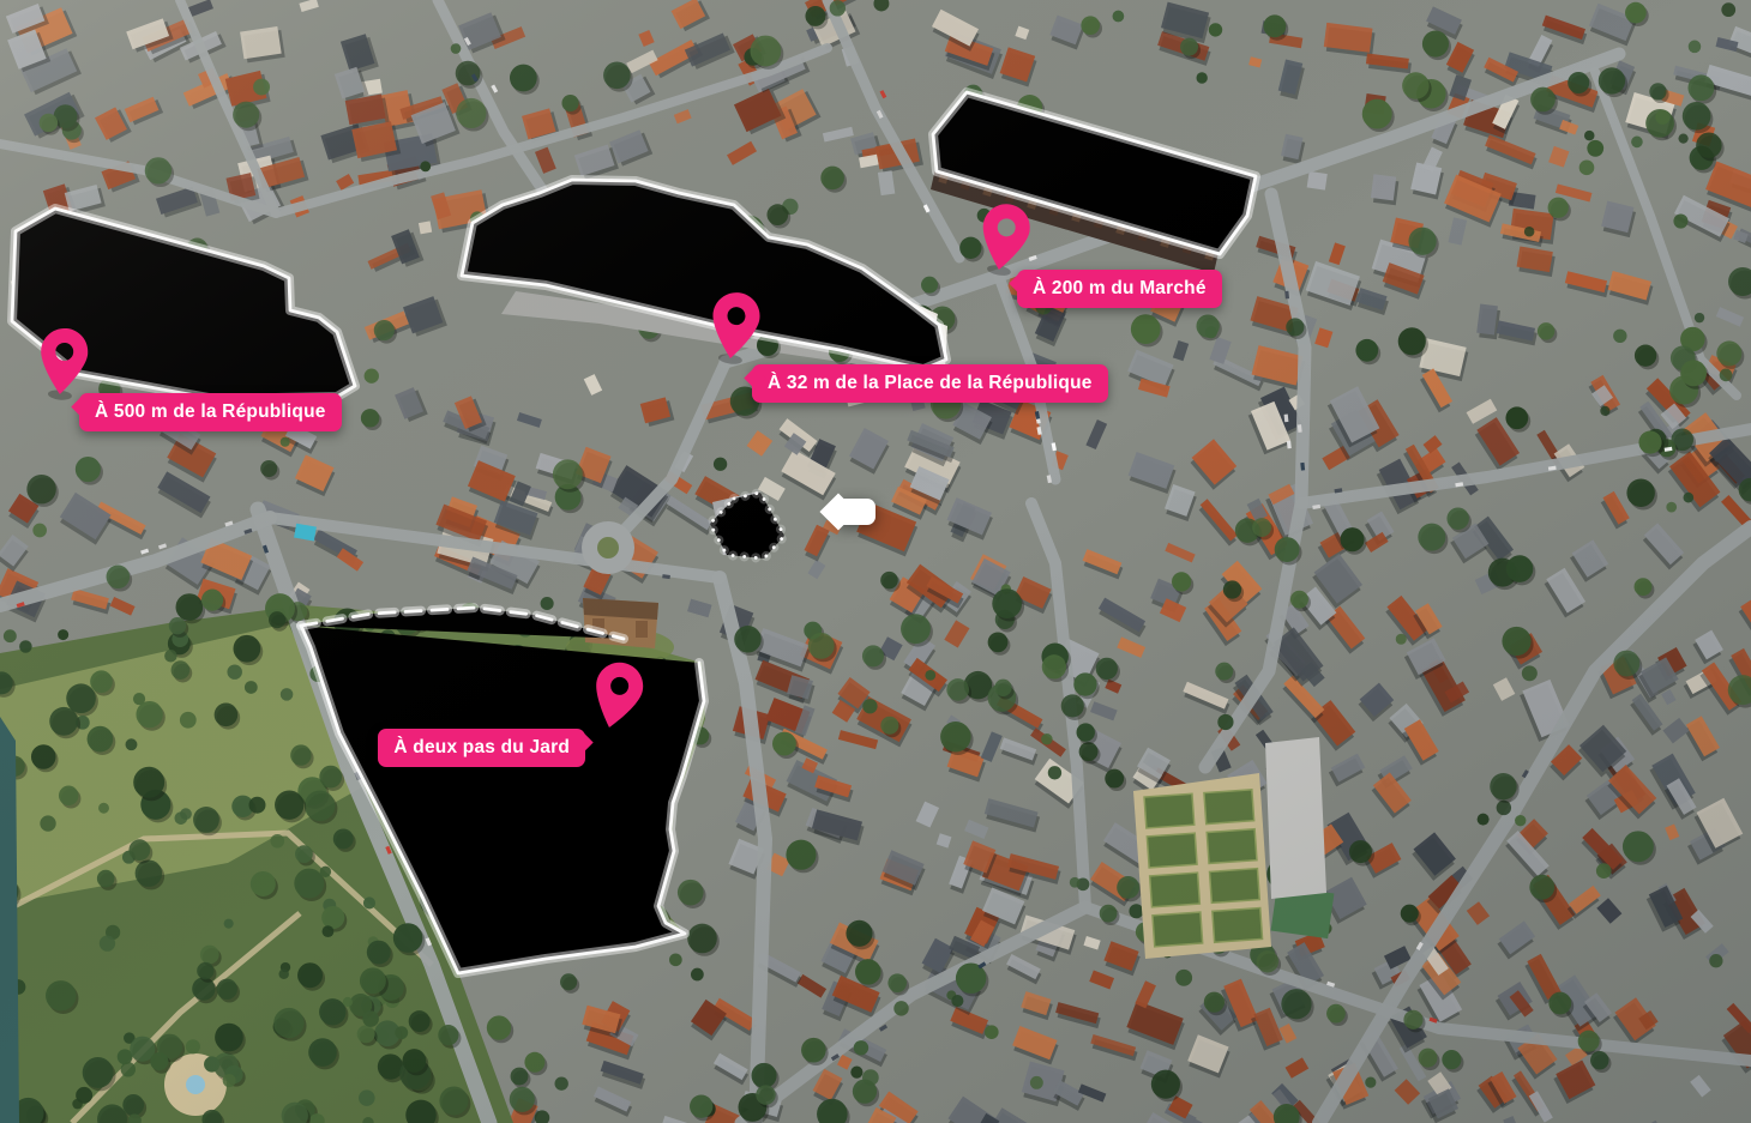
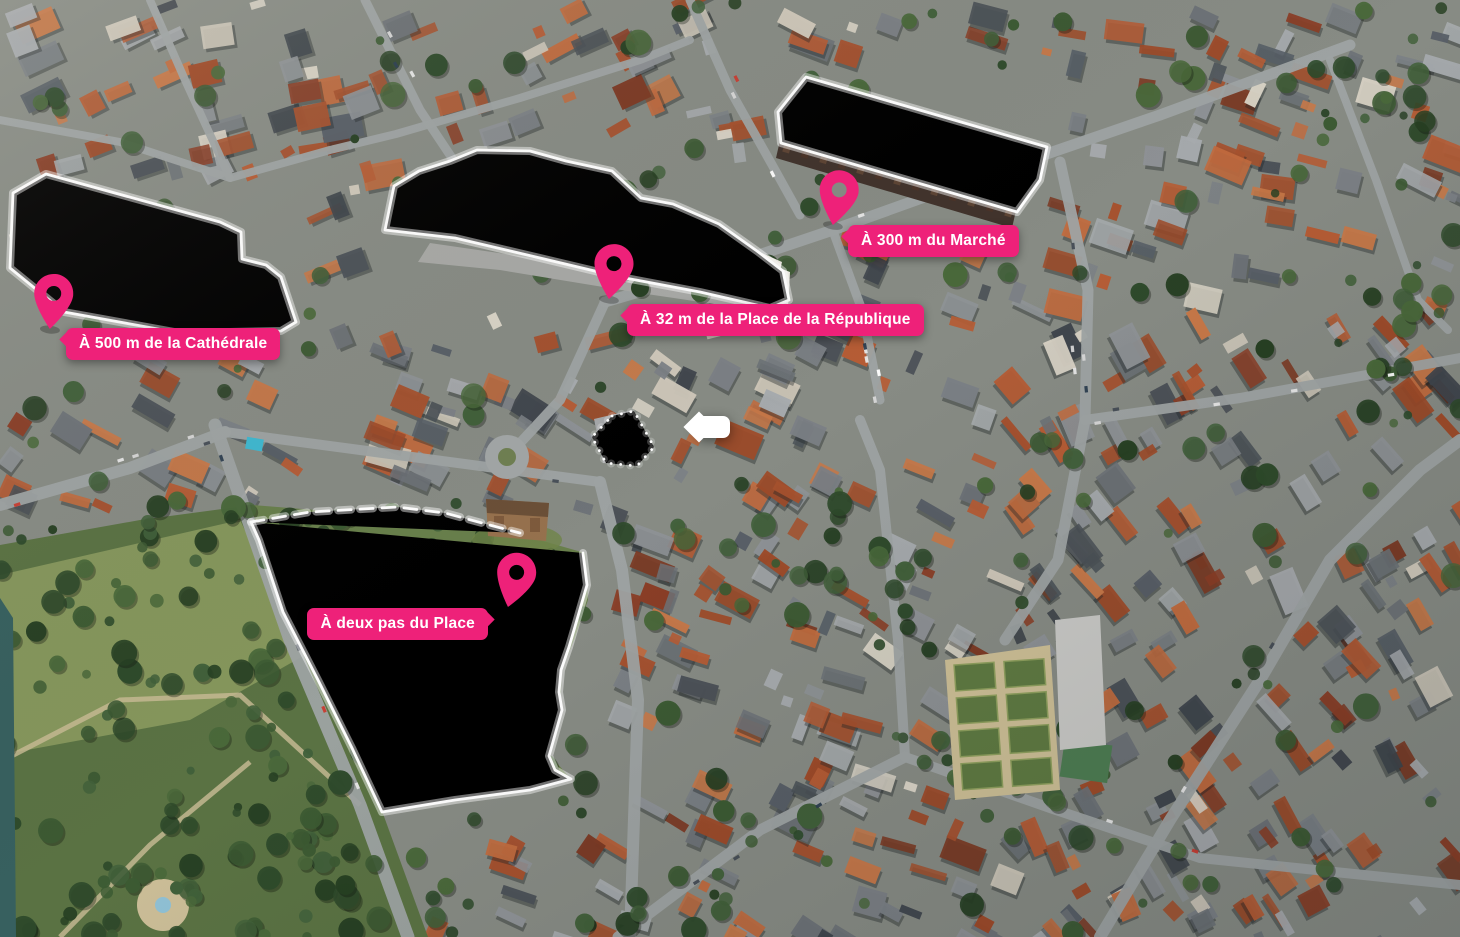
- À 500 m de la République
+ À 500 m de la Cathédrale
  À 32 m de la Place de la République
- À 200 m du Marché
+ À 300 m du Marché
- À deux pas du Jard
+ À deux pas du Place
